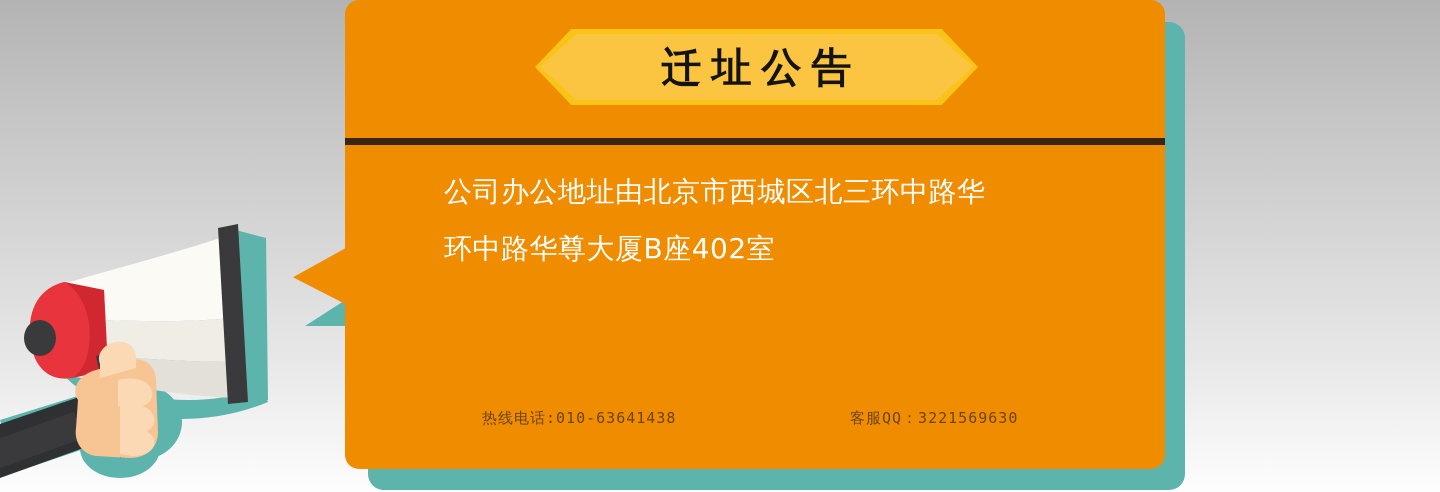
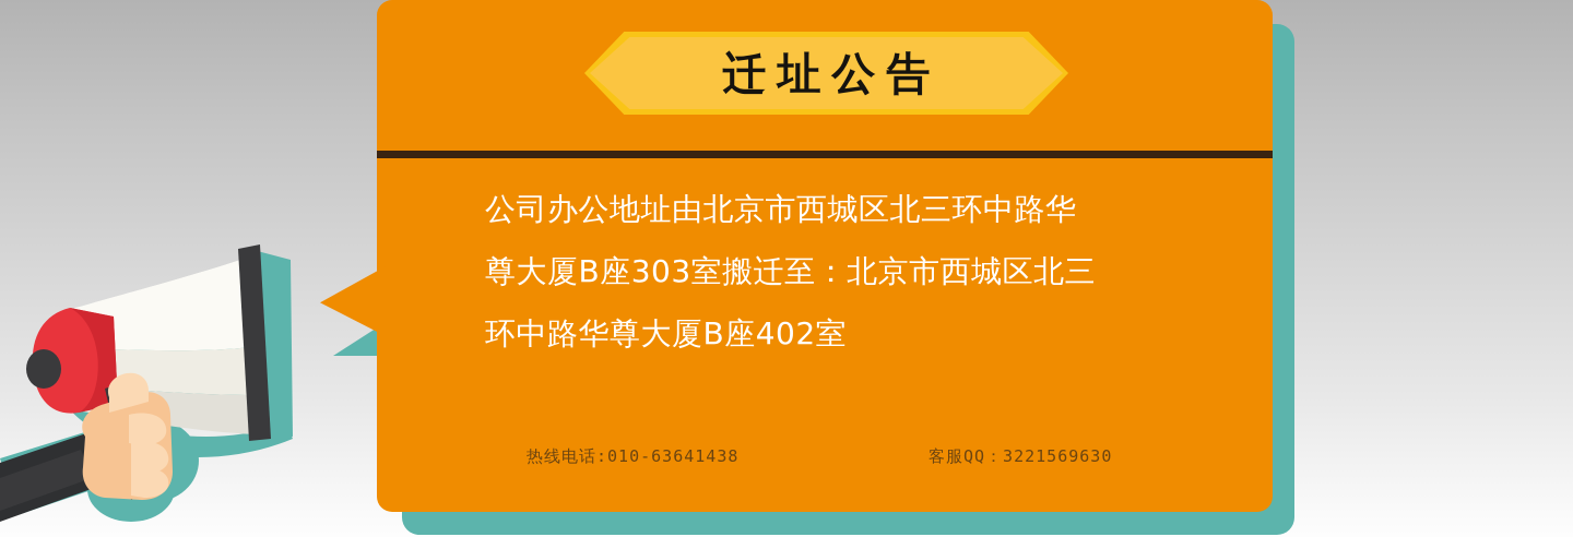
  迁址公告
  公司办公地址由北京市西城区北三环中路华
+ 尊大厦B座303室搬迁至：北京市西城区北三
  环中路华尊大厦B座402室
  热线电话:010-63641438
  客服QQ：3221569630
